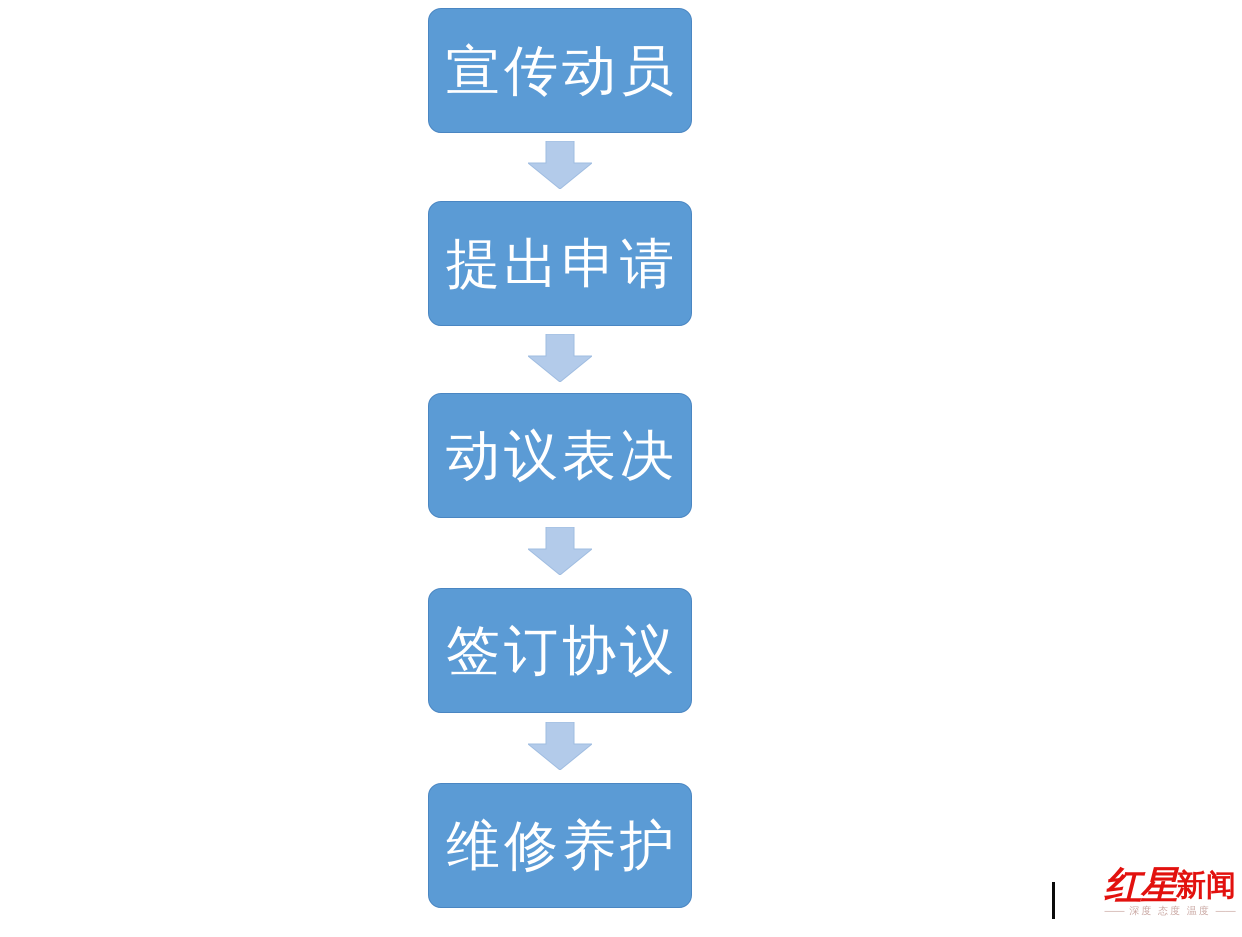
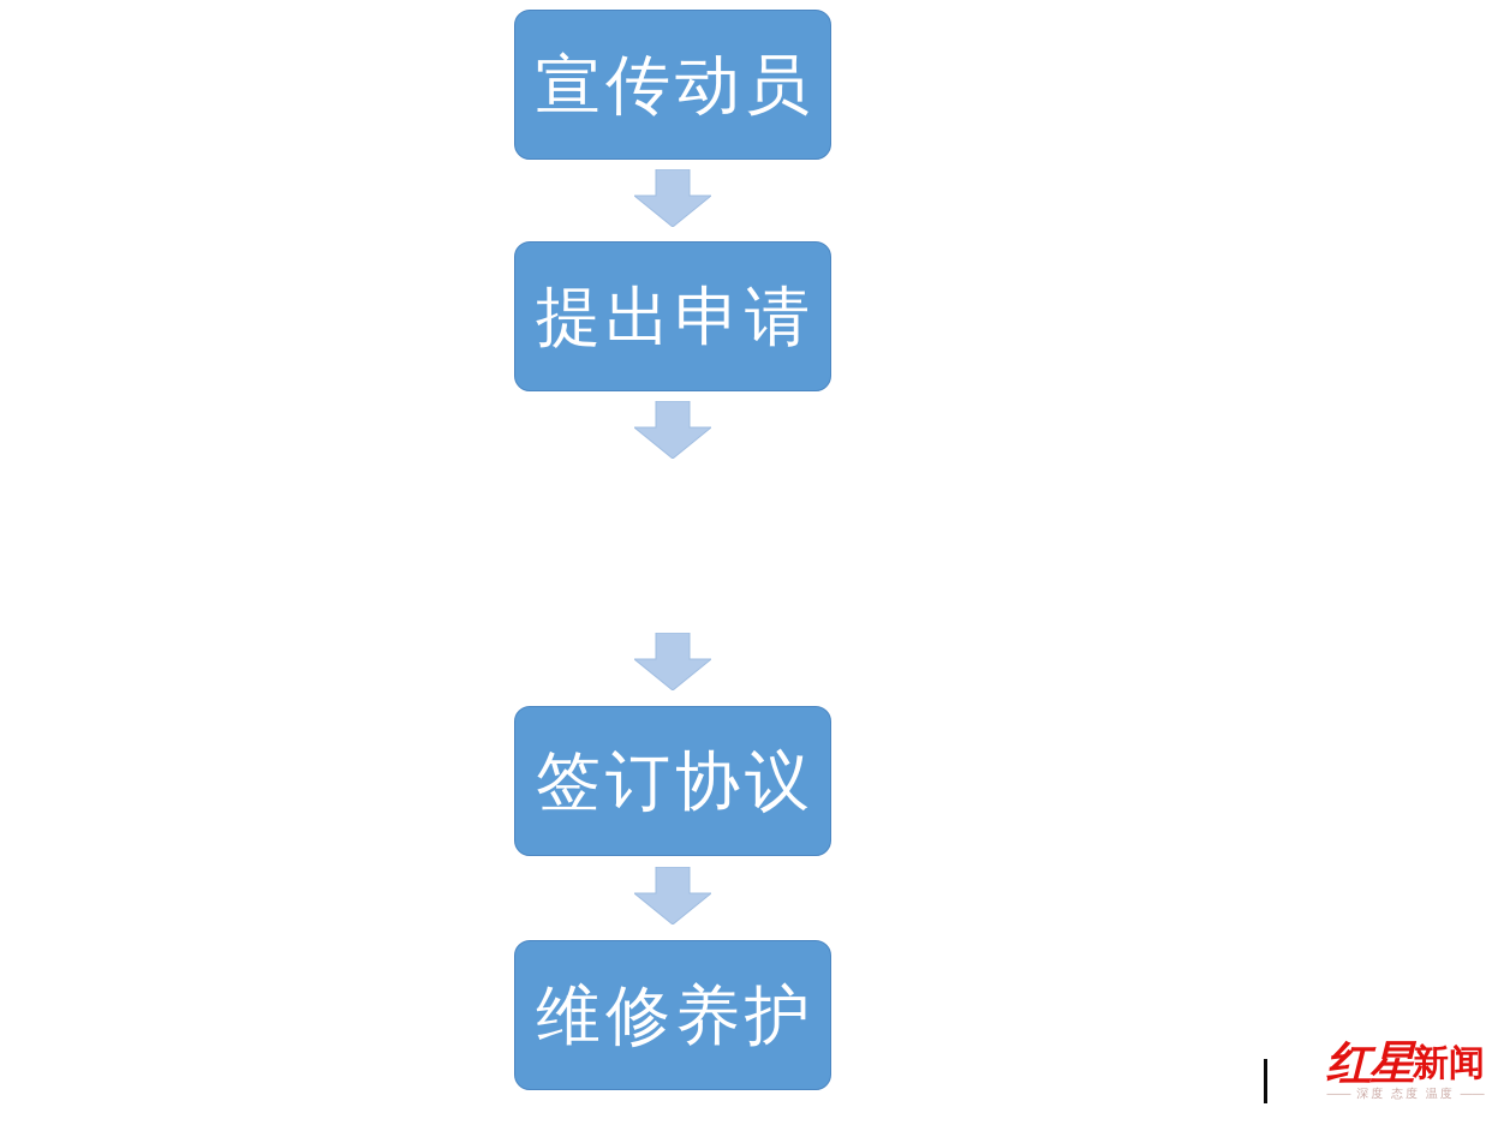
  宣传动员
  提出申请
- 动议表决
  签订协议
  维修养护
  红星新闻
  —— 深度 态度 温度 ——
